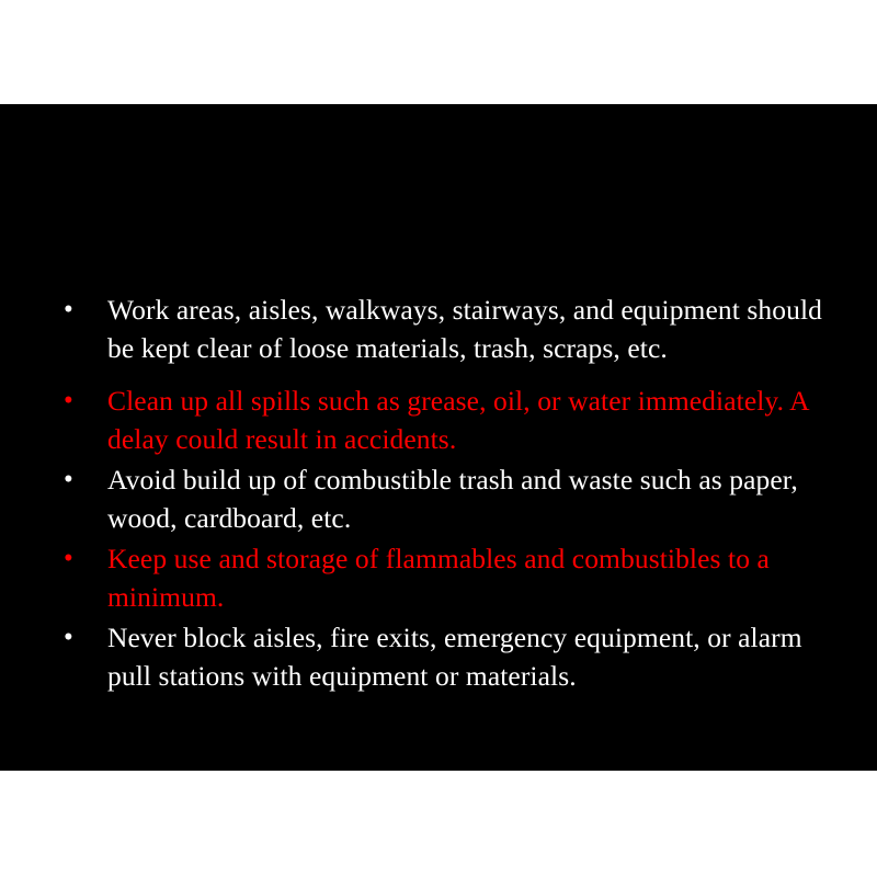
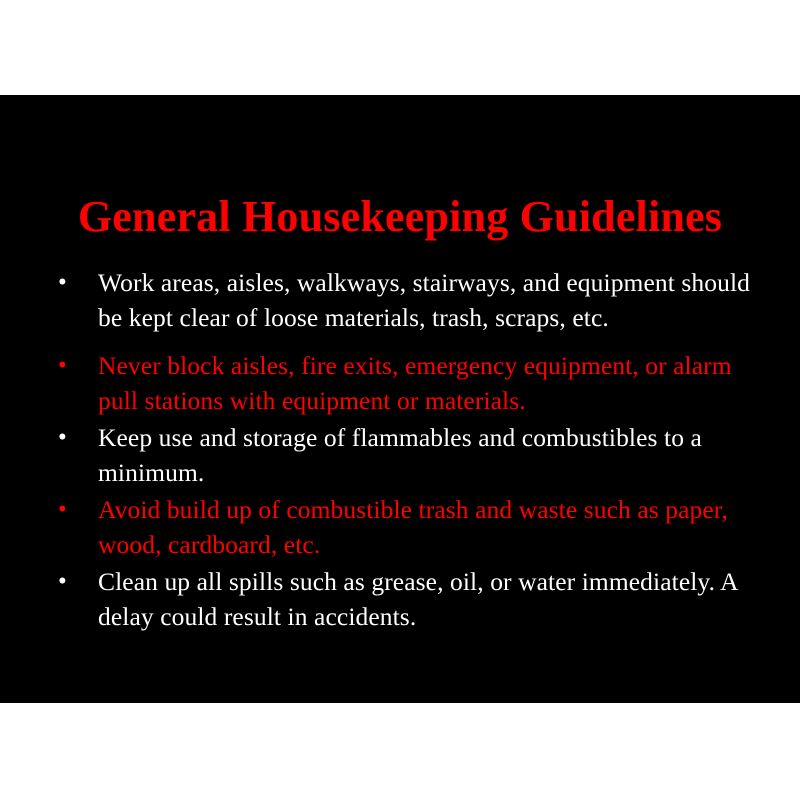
+ General Housekeeping Guidelines
  •
  Work areas, aisles, walkways, stairways, and equipment should be kept clear of loose materials, trash, scraps, etc.
  •
- Clean up all spills such as grease, oil, or water immediately. A delay could result in accidents.
+ Never block aisles, fire exits, emergency equipment, or alarm pull stations with equipment or materials.
  •
- Avoid build up of combustible trash and waste such as paper, wood, cardboard, etc.
+ Keep use and storage of flammables and combustibles to a minimum.
  •
- Keep use and storage of flammables and combustibles to a minimum.
+ Avoid build up of combustible trash and waste such as paper, wood, cardboard, etc.
  •
- Never block aisles, fire exits, emergency equipment, or alarm pull stations with equipment or materials.
+ Clean up all spills such as grease, oil, or water immediately. A delay could result in accidents.
